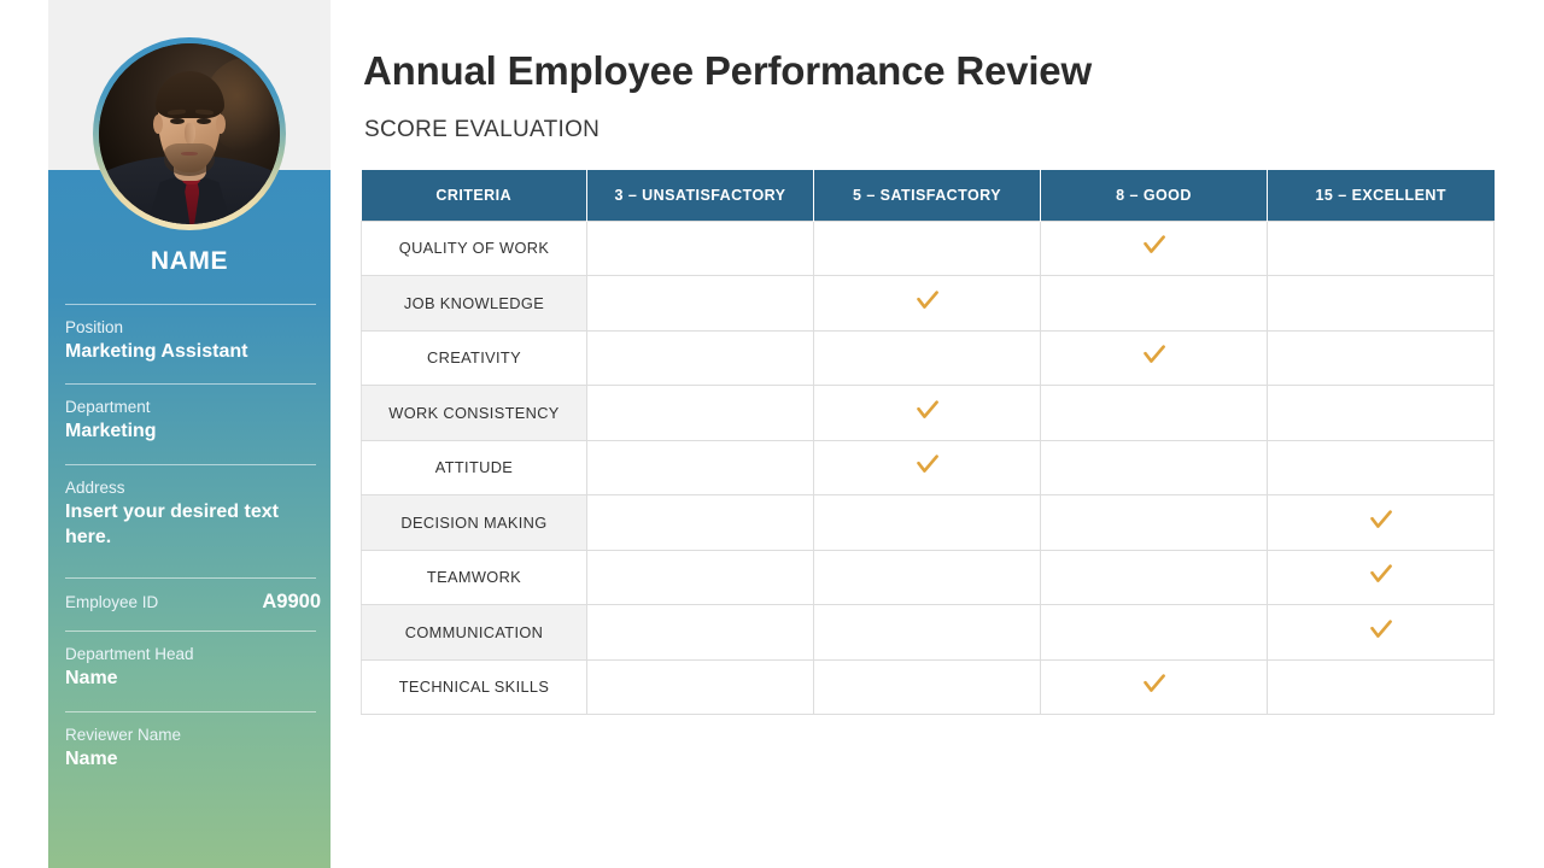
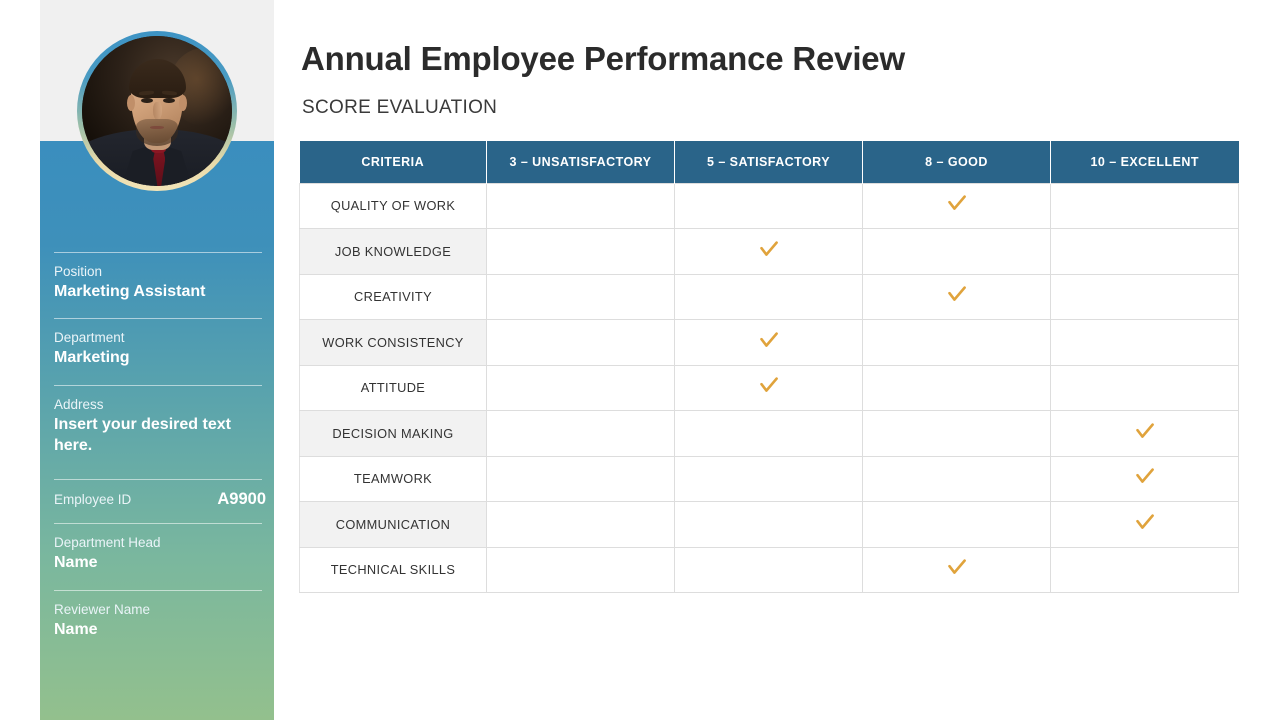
- NAME
  Position
  Marketing Assistant
  Department
  Marketing
  Address
  Insert your desired text here.
  Employee ID
  A9900
  Department Head
  Name
  Reviewer Name
  Name
  Annual Employee Performance Review
  SCORE EVALUATION
- CRITERIA	3 – UNSATISFACTORY	5 – SATISFACTORY	8 – GOOD	15 – EXCELLENT
+ CRITERIA	3 – UNSATISFACTORY	5 – SATISFACTORY	8 – GOOD	10 – EXCELLENT
  QUALITY OF WORK
  JOB KNOWLEDGE
  CREATIVITY
  WORK CONSISTENCY
  ATTITUDE
  DECISION MAKING
  TEAMWORK
  COMMUNICATION
  TECHNICAL SKILLS
